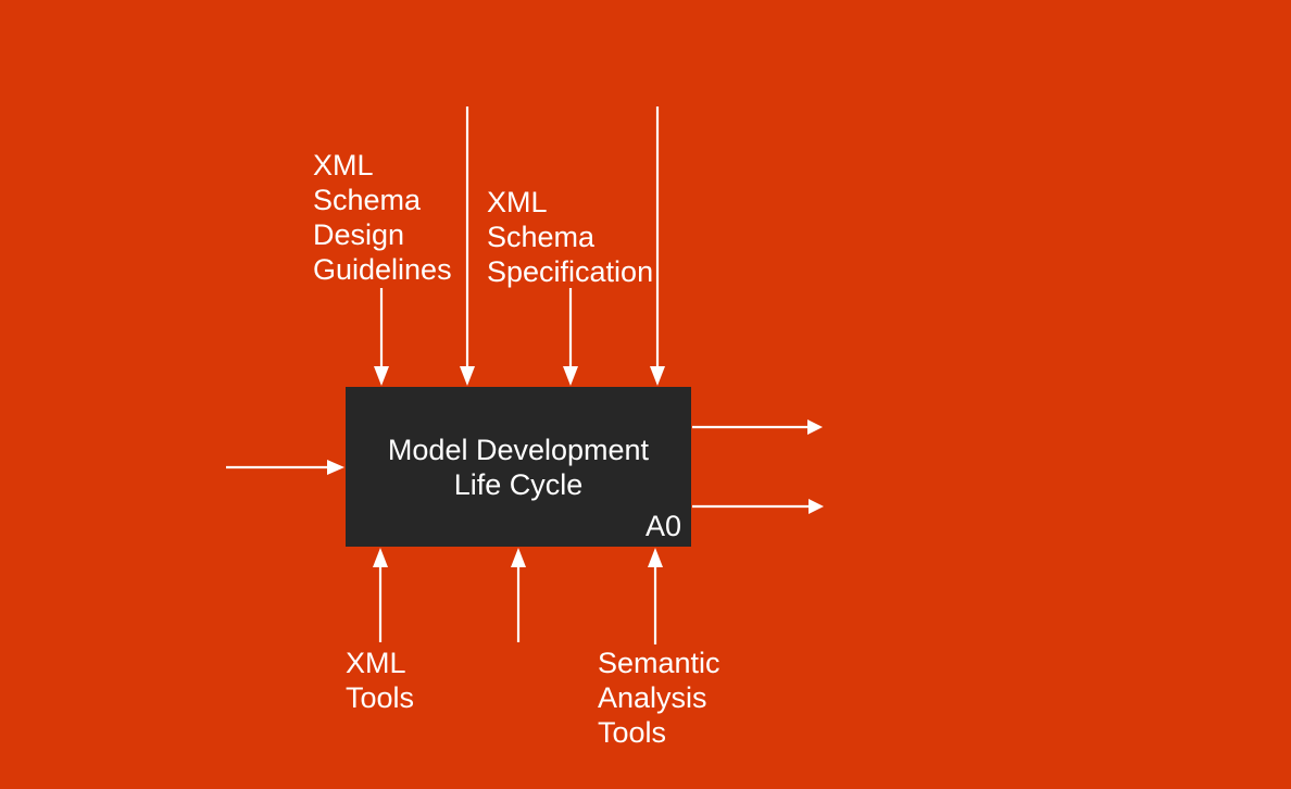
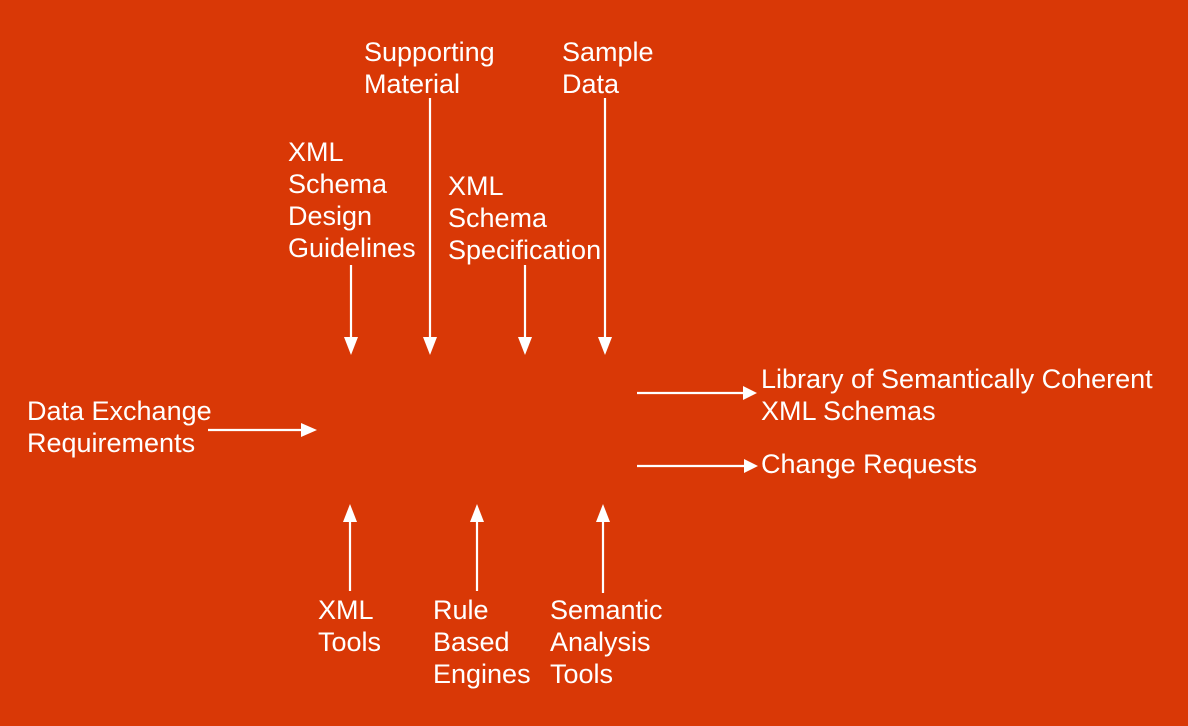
- Model Development Life Cycle
- A0
  XML
  Schema
  Design
  Guidelines
+ Supporting
+ Material
  XML
  Schema
  Specification
+ Sample
+ Data
+ Data Exchange
+ Requirements
+ Library of Semantically Coherent
+ XML Schemas
+ Change Requests
  XML
  Tools
+ Rule
+ Based
+ Engines
  Semantic
  Analysis
  Tools
